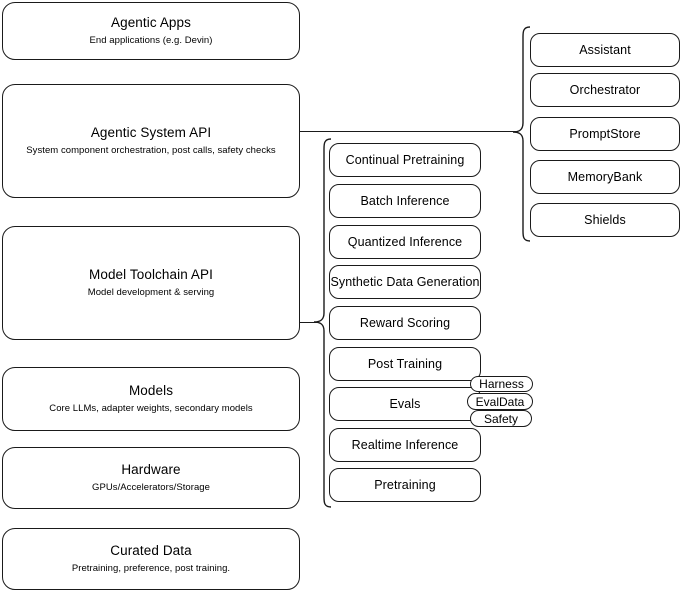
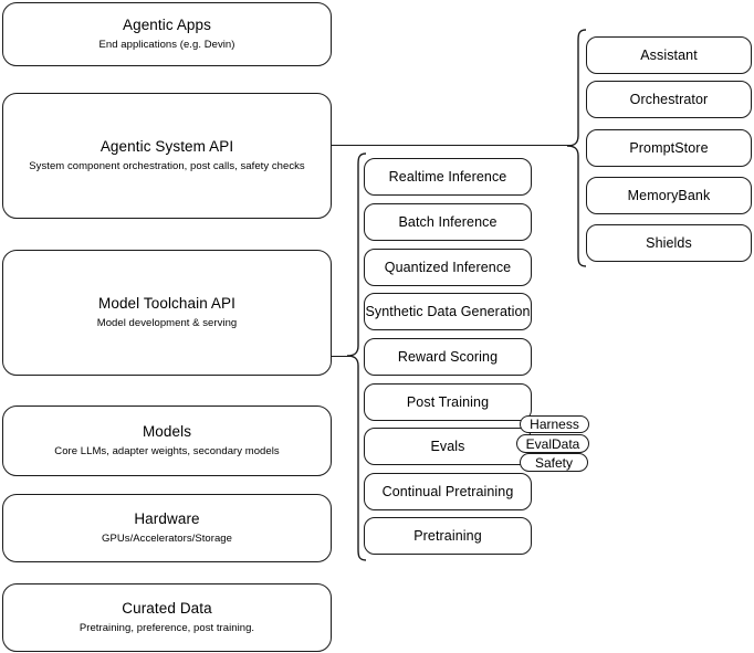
  Agentic Apps
  End applications (e.g. Devin)
  Agentic System API
  System component orchestration, post calls, safety checks
  Model Toolchain API
  Model development & serving
  Models
  Core LLMs, adapter weights, secondary models
  Hardware
  GPUs/Accelerators/Storage
  Curated Data
  Pretraining, preference, post training.
- Continual Pretraining
+ Realtime Inference
  Batch Inference
  Quantized Inference
  Synthetic Data Generation
  Reward Scoring
  Post Training
  Evals
- Realtime Inference
+ Continual Pretraining
  Pretraining
  Harness
  EvalData
  Safety
  Assistant
  Orchestrator
  PromptStore
  MemoryBank
  Shields
